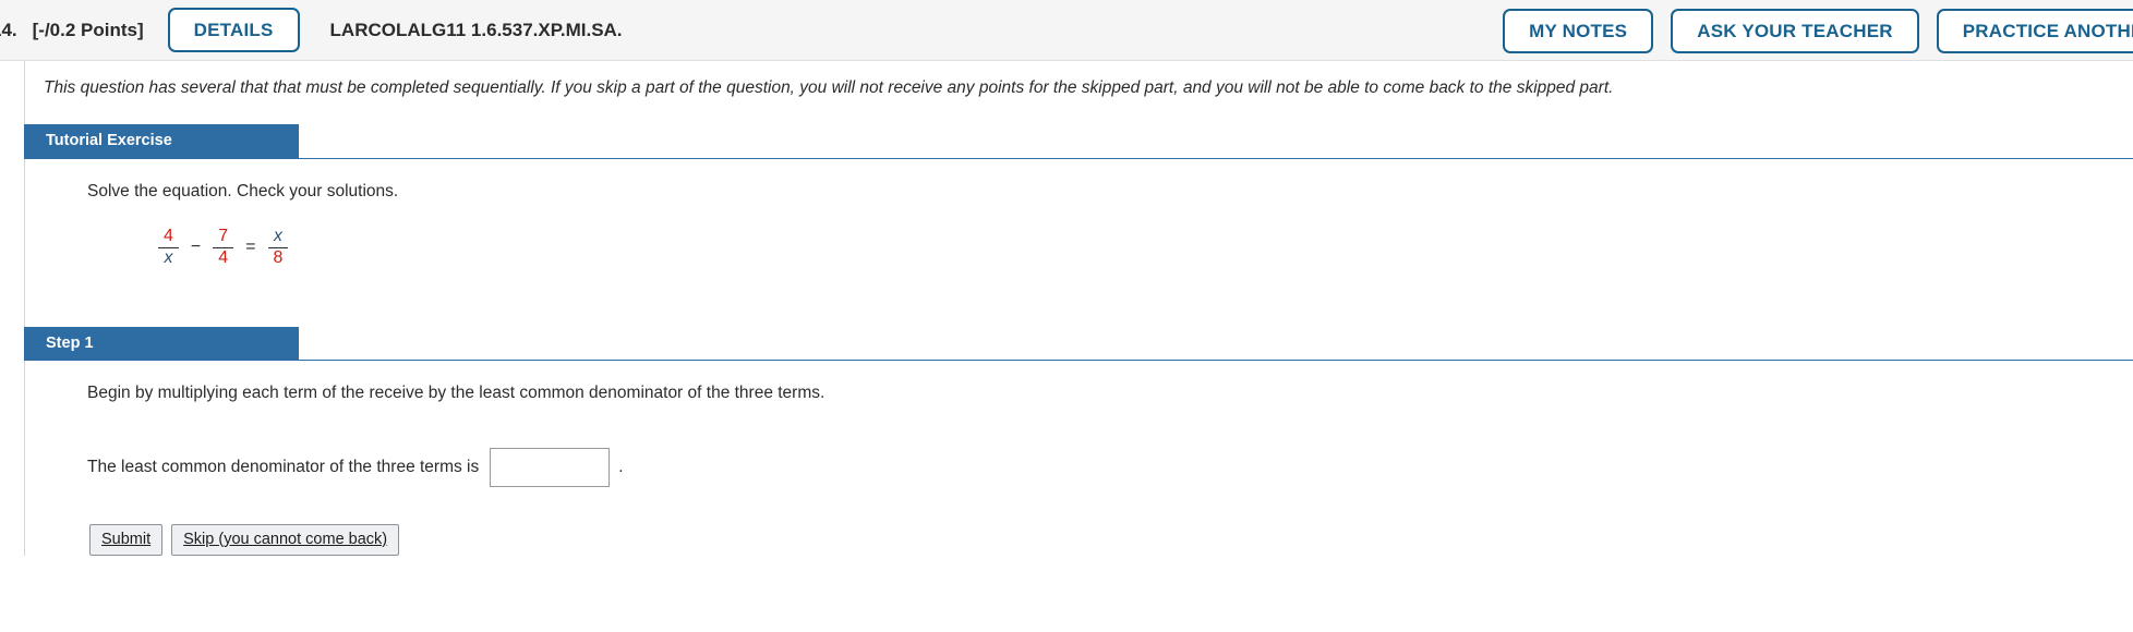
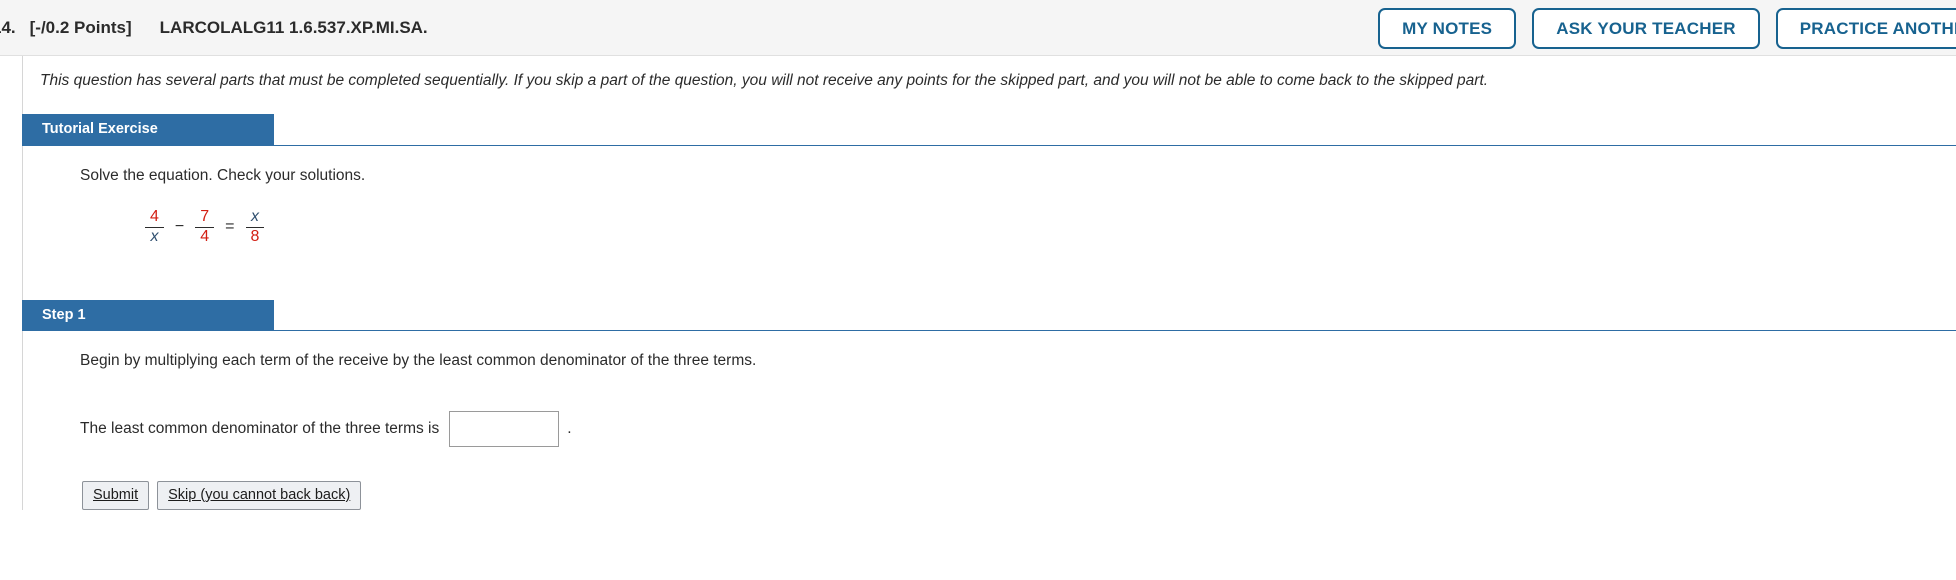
  [-/0.2 Points]
- DETAILS
  LARCOLALG11 1.6.537.XP.MI.SA.
  MY NOTES
  ASK YOUR TEACHER
  PRACTICE ANOTH
- This question has several that that must be completed sequentially. If you skip a part of the question, you will not receive any points for the skipped part, and you will not be able to come back to the skipped part.
+ This question has several parts that must be completed sequentially. If you skip a part of the question, you will not receive any points for the skipped part, and you will not be able to come back to the skipped part.
  Tutorial Exercise
  Solve the equation. Check your solutions.
  4
  x
  −
  7
  4
  =
  x
  8
  Step 1
  Begin by multiplying each term of the receive by the least common denominator of the three terms.
  The least common denominator of the three terms is
  .
  Submit
- Skip (you cannot come back)
+ Skip (you cannot back back)
